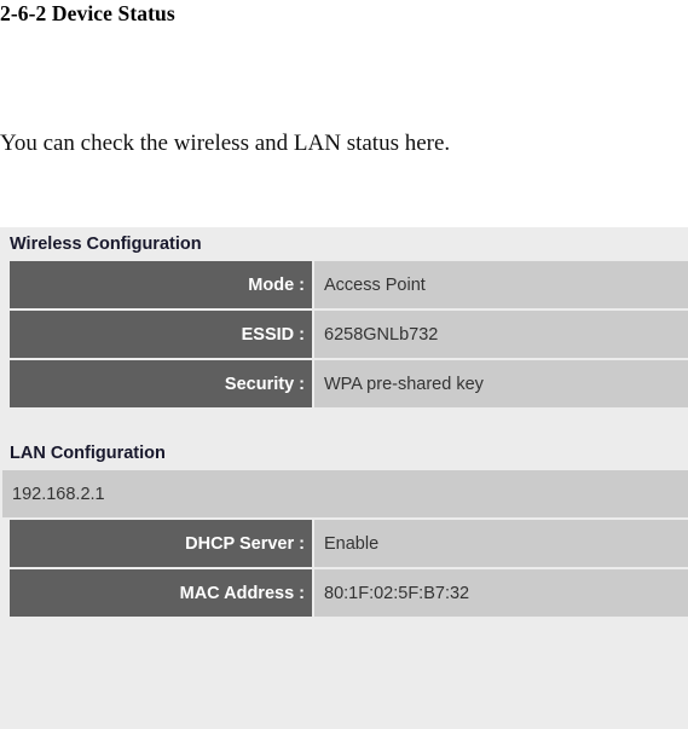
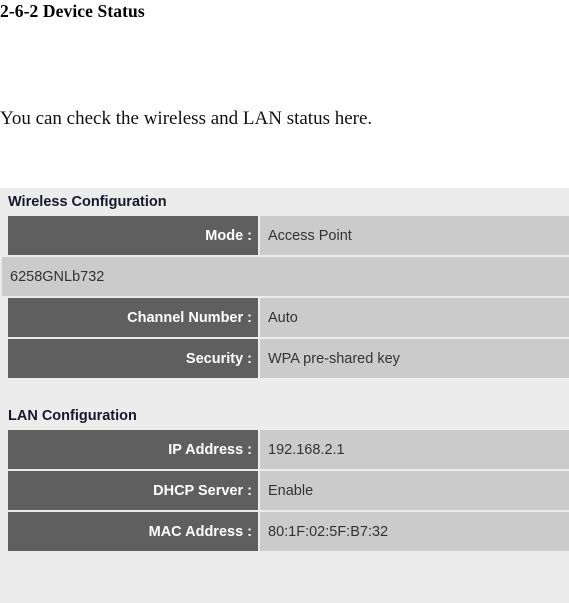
  2-6-2 Device Status
  You can check the wireless and LAN status here.
  Wireless Configuration
  Mode :
  Access Point
- ESSID :
  6258GNLb732
+ Channel Number :
+ Auto
  Security :
  WPA pre-shared key
  LAN Configuration
+ IP Address :
  192.168.2.1
  DHCP Server :
  Enable
  MAC Address :
  80:1F:02:5F:B7:32
